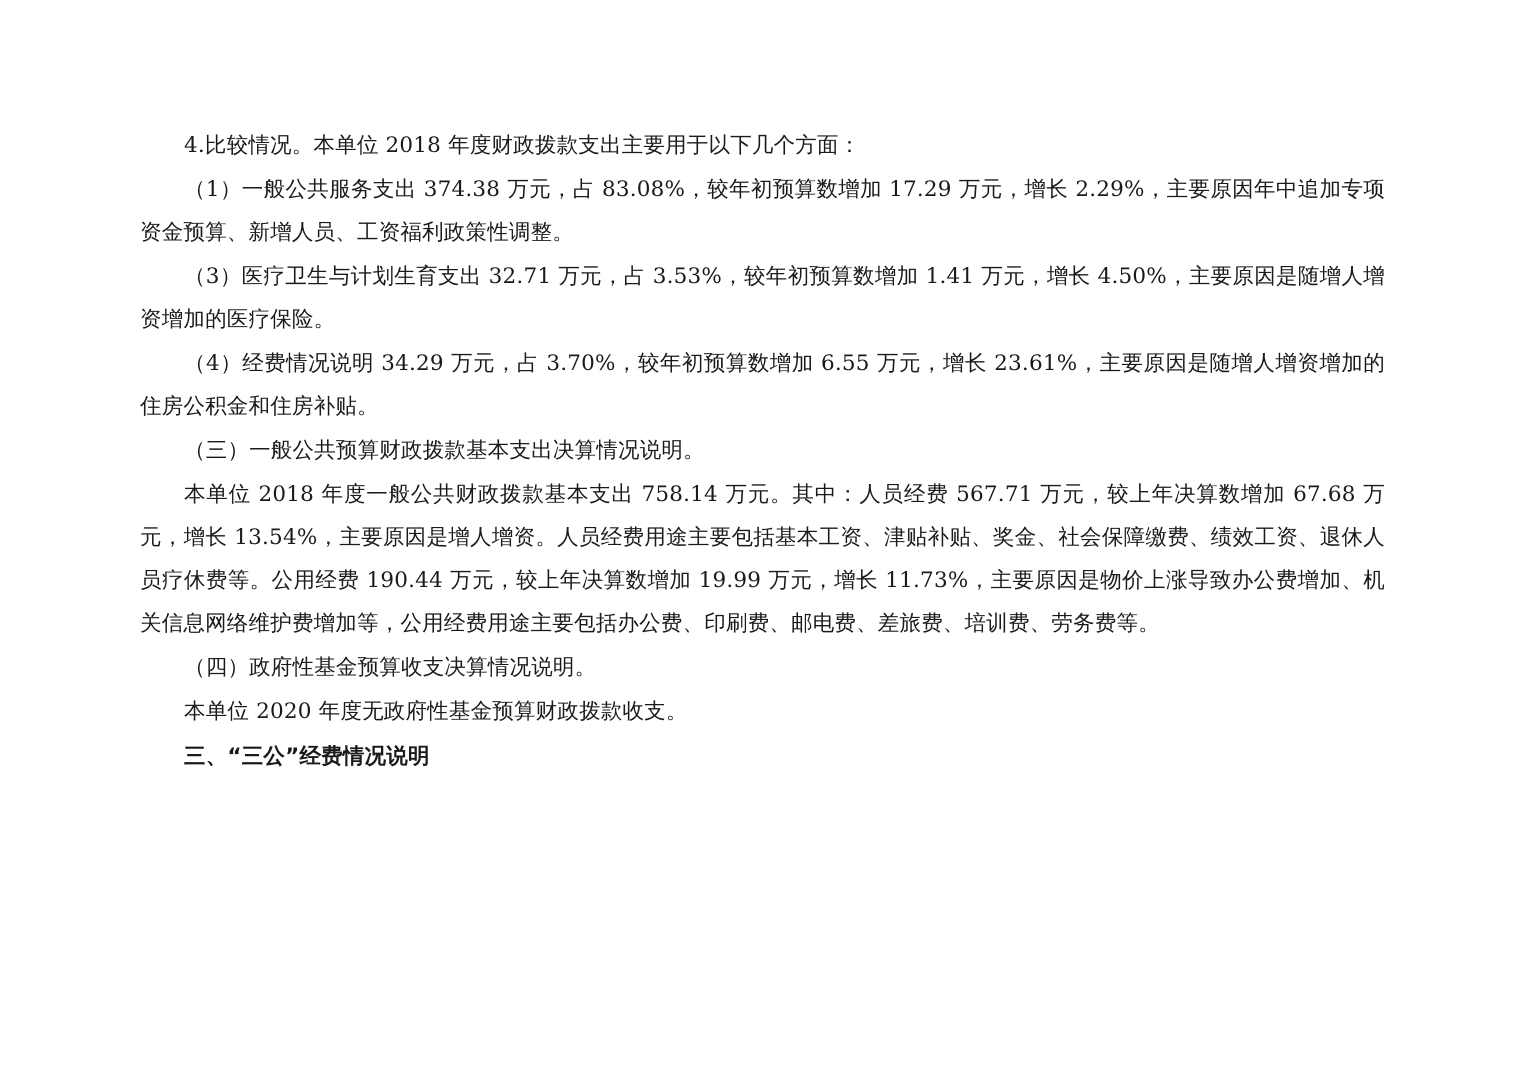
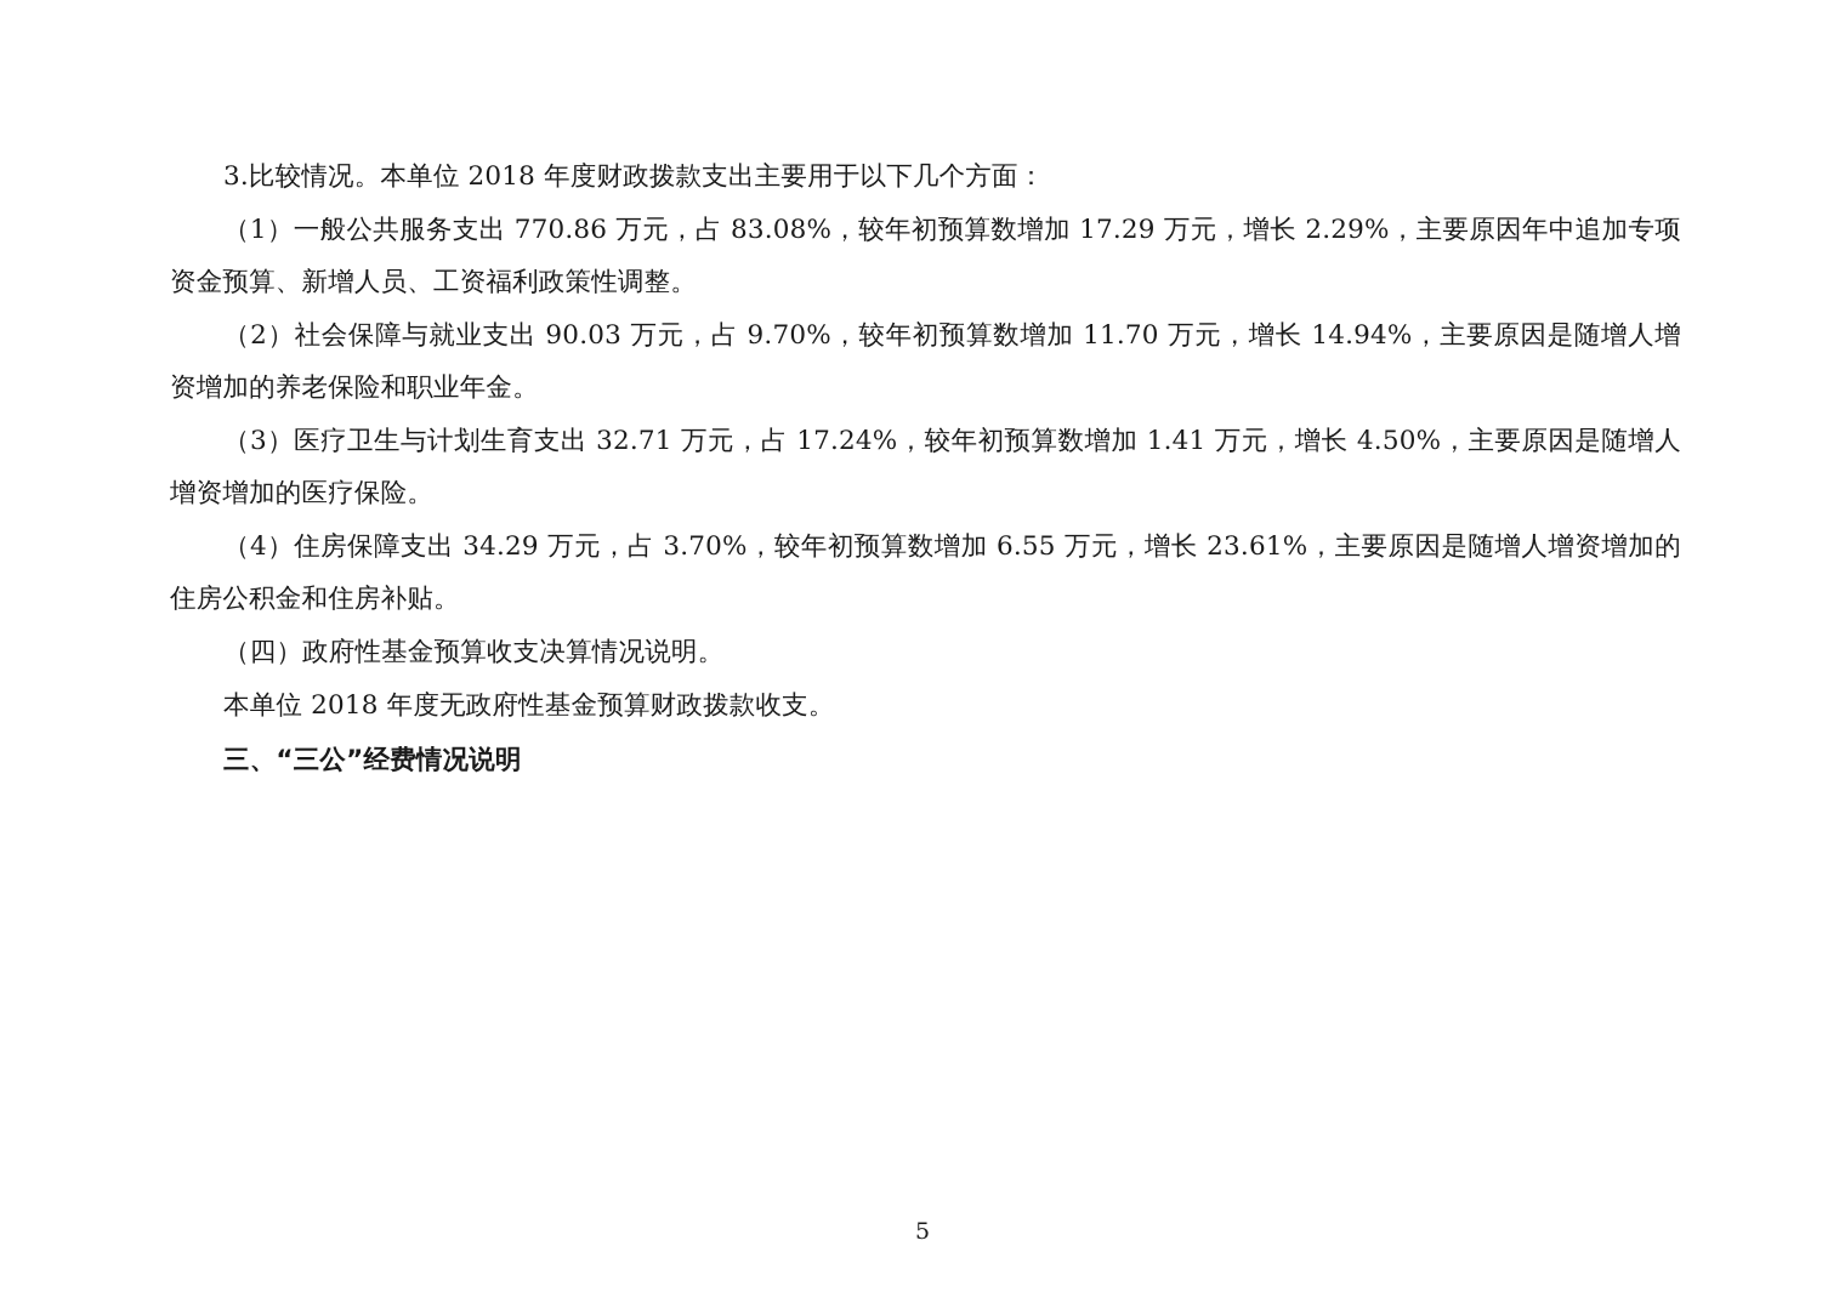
- 4.比较情况。本单位 2018 年度财政拨款支出主要用于以下几个方面：
+ 3.比较情况。本单位 2018 年度财政拨款支出主要用于以下几个方面：
- （1）一般公共服务支出 374.38 万元，占 83.08%，较年初预算数增加 17.29 万元，增长 2.29%，主要原因年中追加专项资金预算、新增人员、工资福利政策性调整。
+ （1）一般公共服务支出 770.86 万元，占 83.08%，较年初预算数增加 17.29 万元，增长 2.29%，主要原因年中追加专项资金预算、新增人员、工资福利政策性调整。
+ （2）社会保障与就业支出 90.03 万元，占 9.70%，较年初预算数增加 11.70 万元，增长 14.94%，主要原因是随增人增资增加的养老保险和职业年金。
- （3）医疗卫生与计划生育支出 32.71 万元，占 3.53%，较年初预算数增加 1.41 万元，增长 4.50%，主要原因是随增人增资增加的医疗保险。
+ （3）医疗卫生与计划生育支出 32.71 万元，占 17.24%，较年初预算数增加 1.41 万元，增长 4.50%，主要原因是随增人增资增加的医疗保险。
- （4）经费情况说明 34.29 万元，占 3.70%，较年初预算数增加 6.55 万元，增长 23.61%，主要原因是随增人增资增加的住房公积金和住房补贴。
+ （4）住房保障支出 34.29 万元，占 3.70%，较年初预算数增加 6.55 万元，增长 23.61%，主要原因是随增人增资增加的住房公积金和住房补贴。
- （三）一般公共预算财政拨款基本支出决算情况说明。
- 本单位 2018 年度一般公共财政拨款基本支出 758.14 万元。其中：人员经费 567.71 万元，较上年决算数增加 67.68 万元，增长 13.54%，主要原因是增人增资。人员经费用途主要包括基本工资、津贴补贴、奖金、社会保障缴费、绩效工资、退休人员疗休费等。公用经费 190.44 万元，较上年决算数增加 19.99 万元，增长 11.73%，主要原因是物价上涨导致办公费增加、机关信息网络维护费增加等，公用经费用途主要包括办公费、印刷费、邮电费、差旅费、培训费、劳务费等。
  （四）政府性基金预算收支决算情况说明。
- 本单位 2020 年度无政府性基金预算财政拨款收支。
+ 本单位 2018 年度无政府性基金预算财政拨款收支。
  三、“三公”经费情况说明
+ 5
